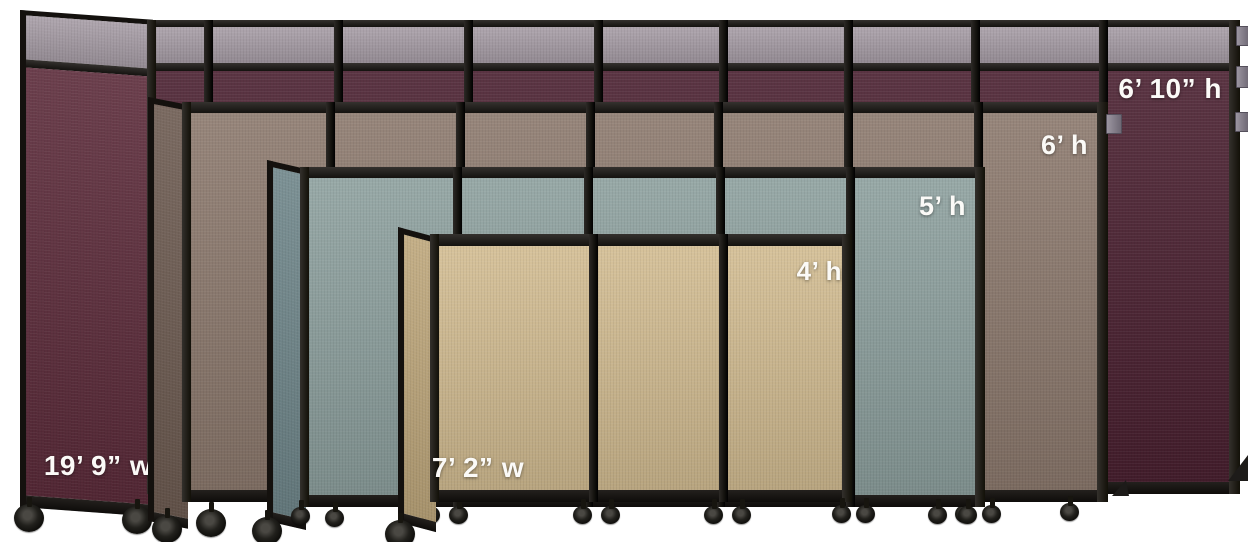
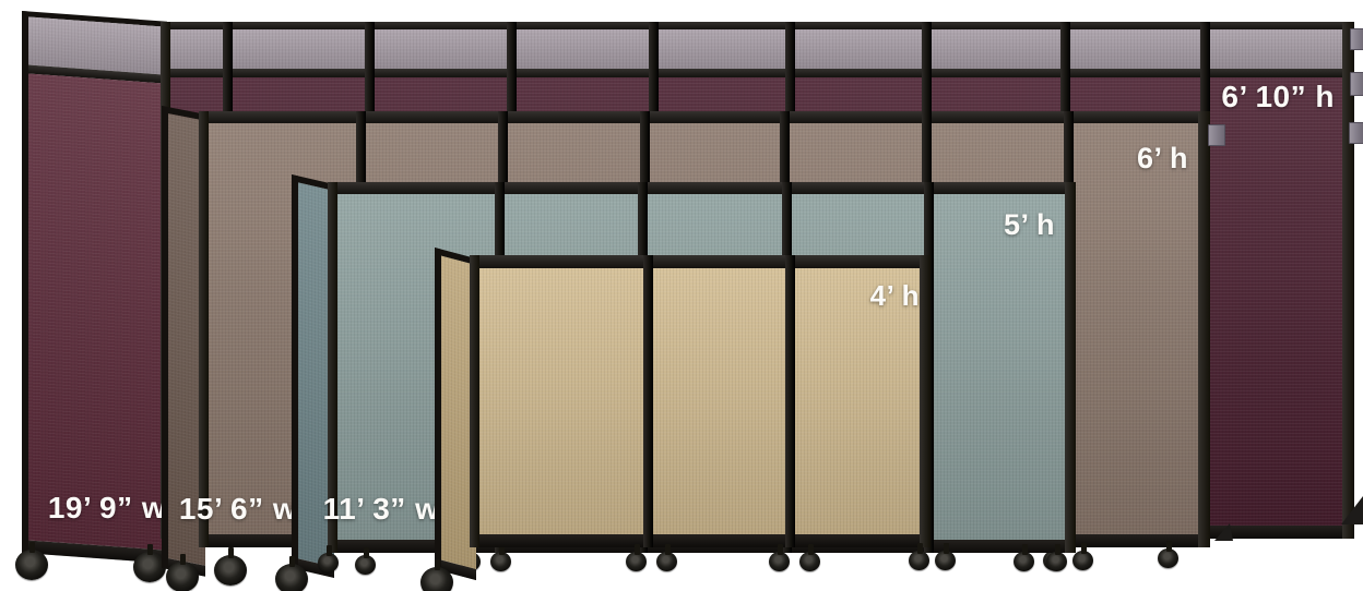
  6’ 10” h
  19’ 9” w
  6’ h
+ 15’ 6” w
  5’ h
+ 11’ 3” w
  4’ h
- 7’ 2” w
